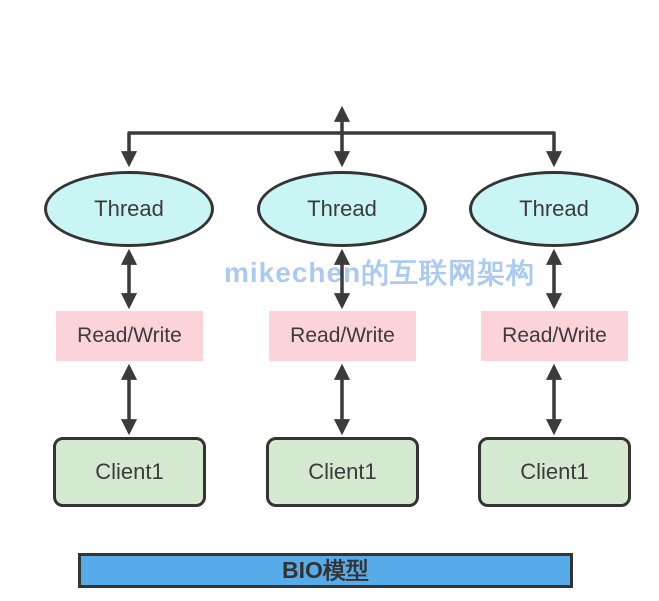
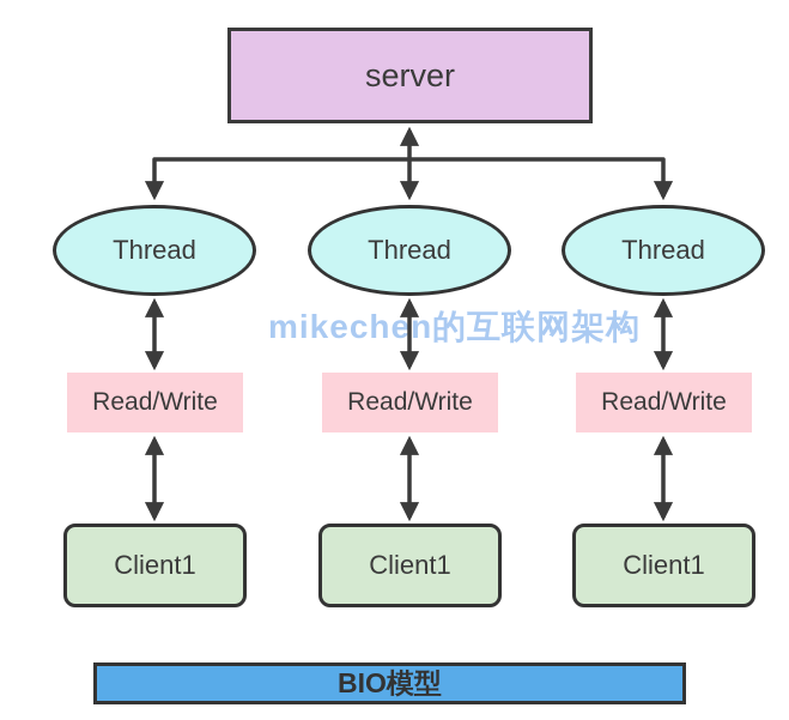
  mikechen的互联网架构
+ server
  Thread
  Thread
  Thread
  Read/Write
  Read/Write
  Read/Write
  Client1
  Client1
  Client1
  BIO模型
